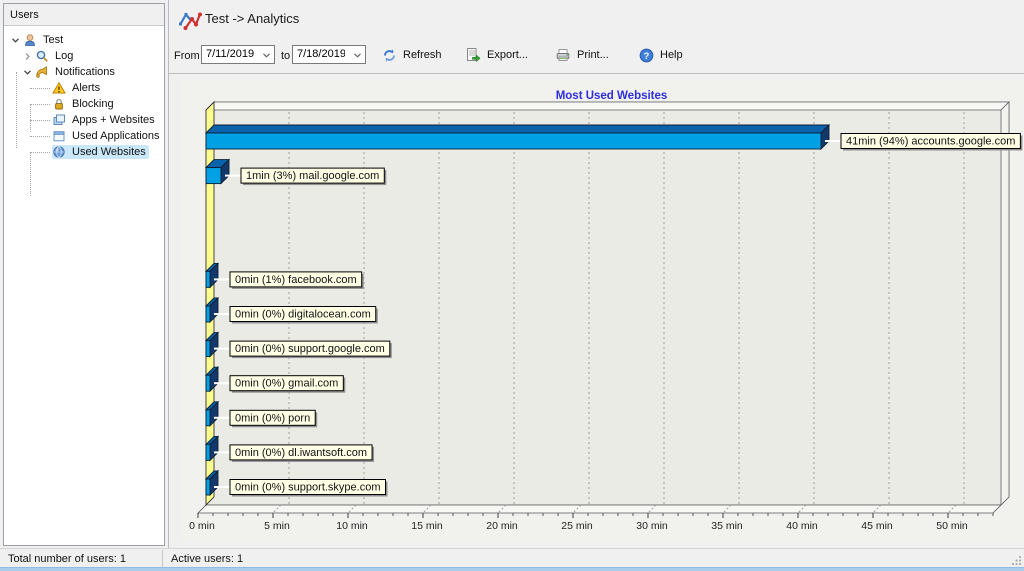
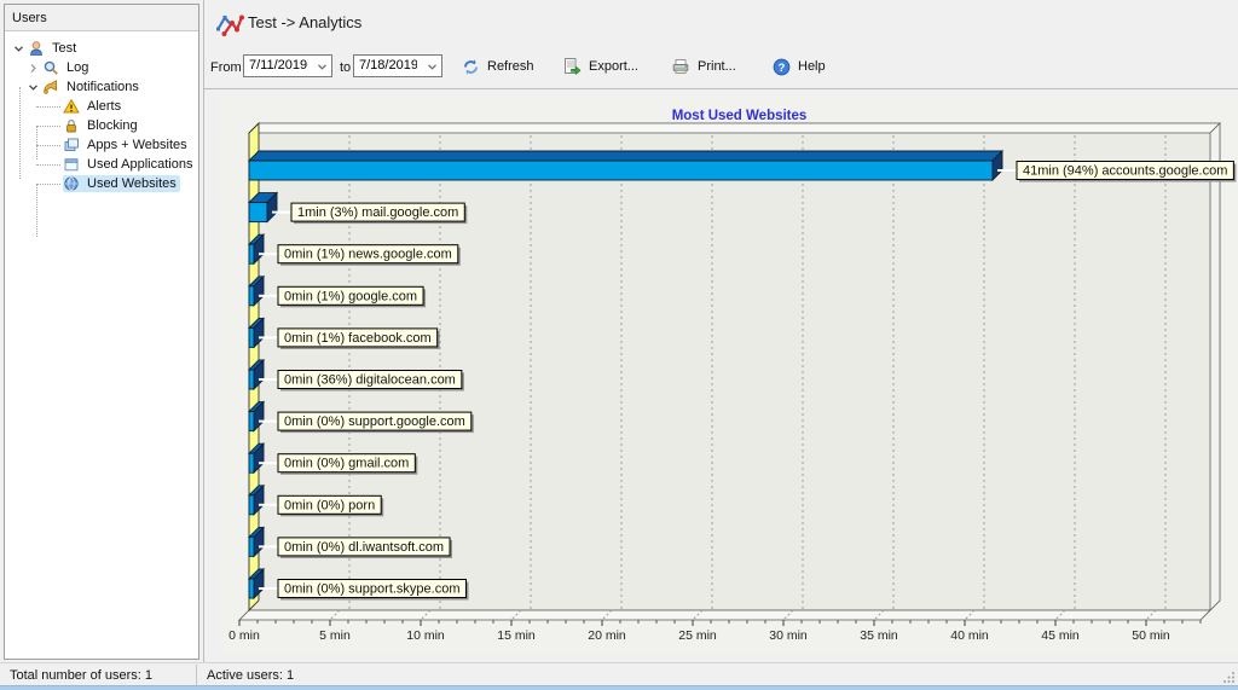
  Users
  Test
  Log
  Notifications
  Alerts
  Blocking
  Apps + Websites
  Used Applications
  Used Websites
  Test -> Analytics
  From
  7/11/2019
  to
  7/18/2019
  Refresh
  Export...
  Print...
  ?
  Help
  0 min
  5 min
  10 min
  15 min
  20 min
  25 min
  30 min
  35 min
  40 min
  45 min
  50 min
  Most Used Websites
  41min (94%) accounts.google.com
  1min (3%) mail.google.com
+ 0min (1%) news.google.com
+ 0min (1%) google.com
  0min (1%) facebook.com
- 0min (0%) digitalocean.com
+ 0min (36%) digitalocean.com
  0min (0%) support.google.com
  0min (0%) gmail.com
  0min (0%) porn
  0min (0%) dl.iwantsoft.com
  0min (0%) support.skype.com
  Total number of users: 1
  Active users: 1
